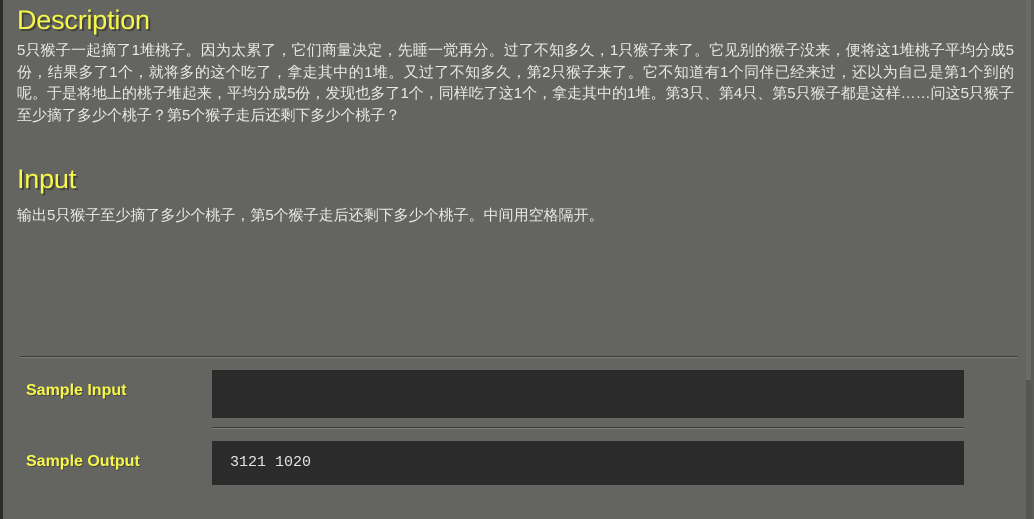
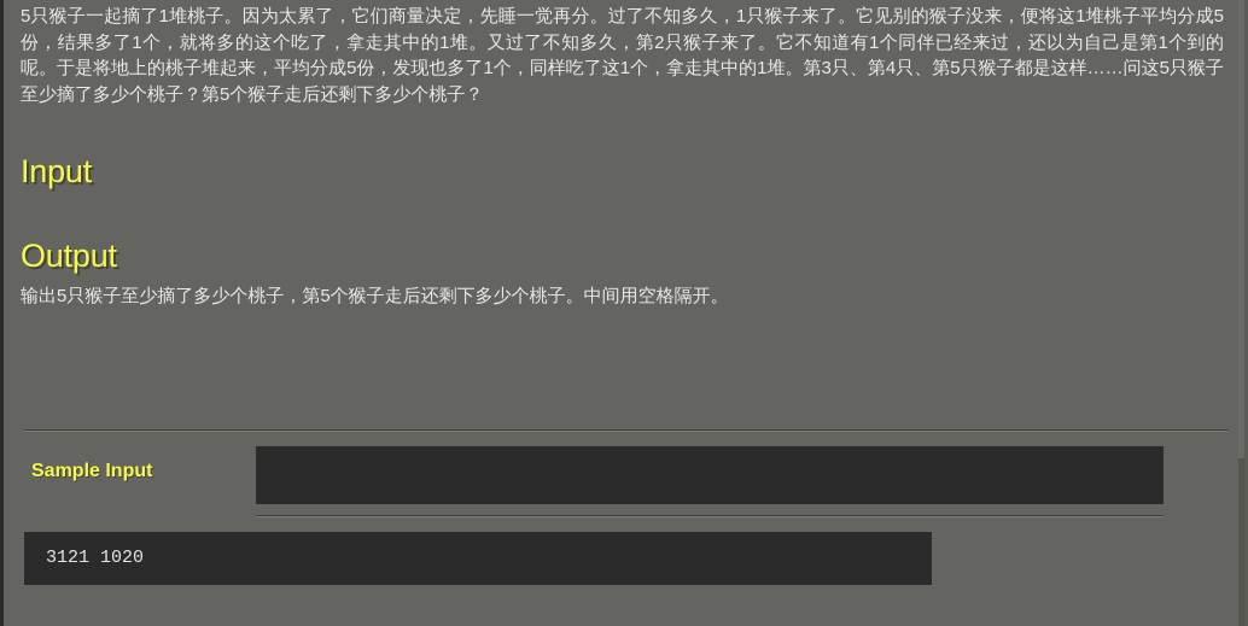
- Description
  5只猴子一起摘了1堆桃子。因为太累了，它们商量决定，先睡一觉再分。过了不知多久，1只猴子来了。它见别的猴子没来，便将这1堆桃子平均分成5份，结果多了1个，就将多的这个吃了，拿走其中的1堆。又过了不知多久，第2只猴子来了。它不知道有1个同伴已经来过，还以为自己是第1个到的呢。于是将地上的桃子堆起来，平均分成5份，发现也多了1个，同样吃了这1个，拿走其中的1堆。第3只、第4只、第5只猴子都是这样……问这5只猴子至少摘了多少个桃子？第5个猴子走后还剩下多少个桃子？
  Input
+ Output
  输出5只猴子至少摘了多少个桃子，第5个猴子走后还剩下多少个桃子。中间用空格隔开。
  Sample Input
- Sample Output
  3121 1020
